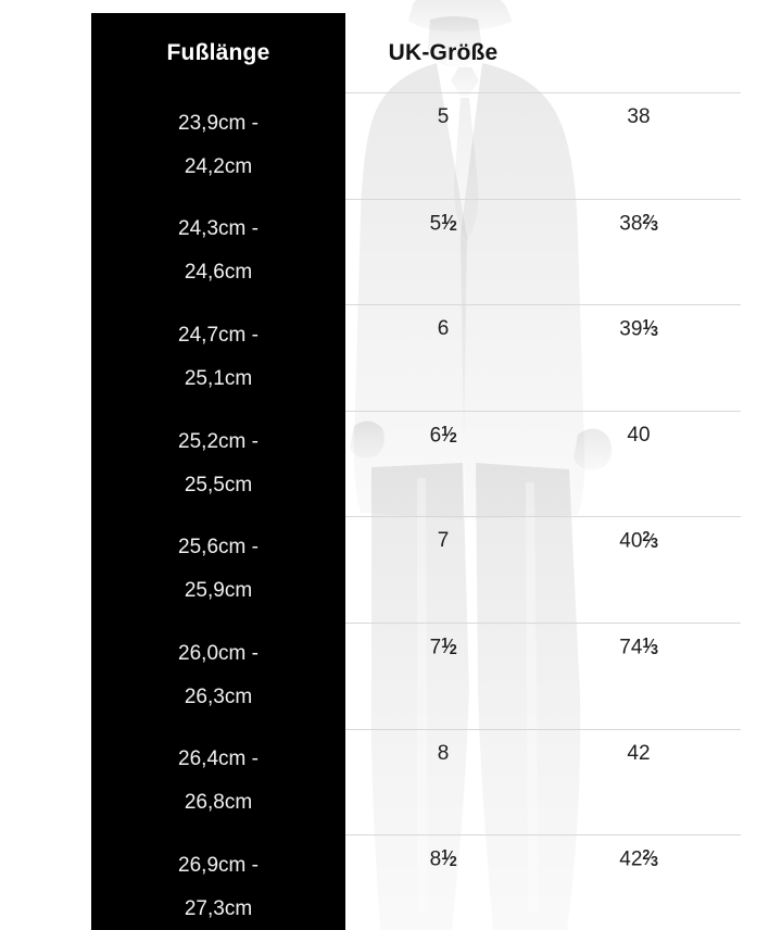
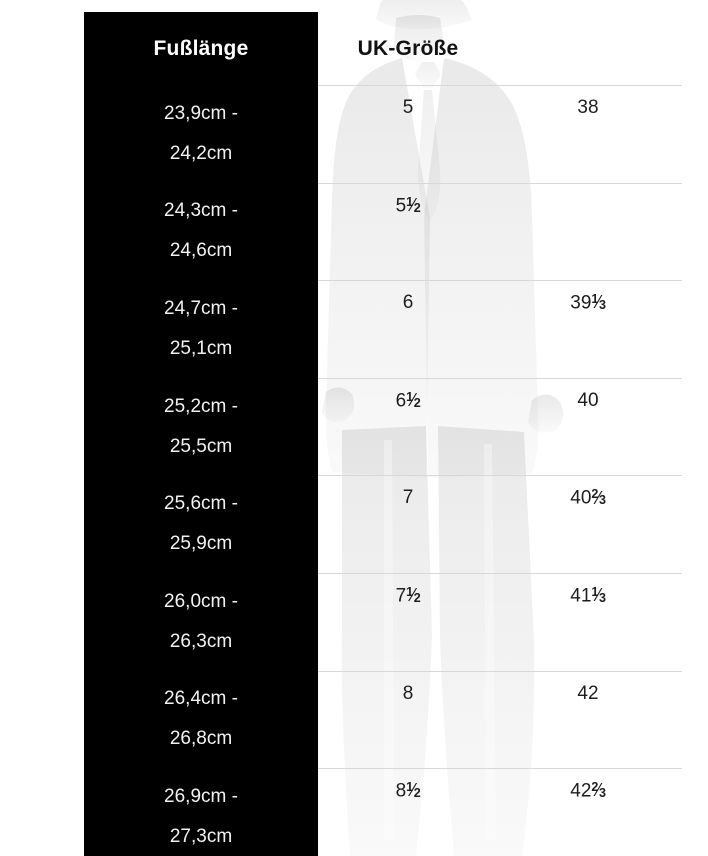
  Fußlänge
  UK-Größe
  23,9cm -
  24,2cm
  5
  38
  24,3cm -
  24,6cm
  51⁄2
- 382⁄3
  24,7cm -
  25,1cm
  6
  391⁄3
  25,2cm -
  25,5cm
  61⁄2
  40
  25,6cm -
  25,9cm
  7
  402⁄3
  26,0cm -
  26,3cm
  71⁄2
- 741⁄3
+ 411⁄3
  26,4cm -
  26,8cm
  8
  42
  26,9cm -
  27,3cm
  81⁄2
  422⁄3
